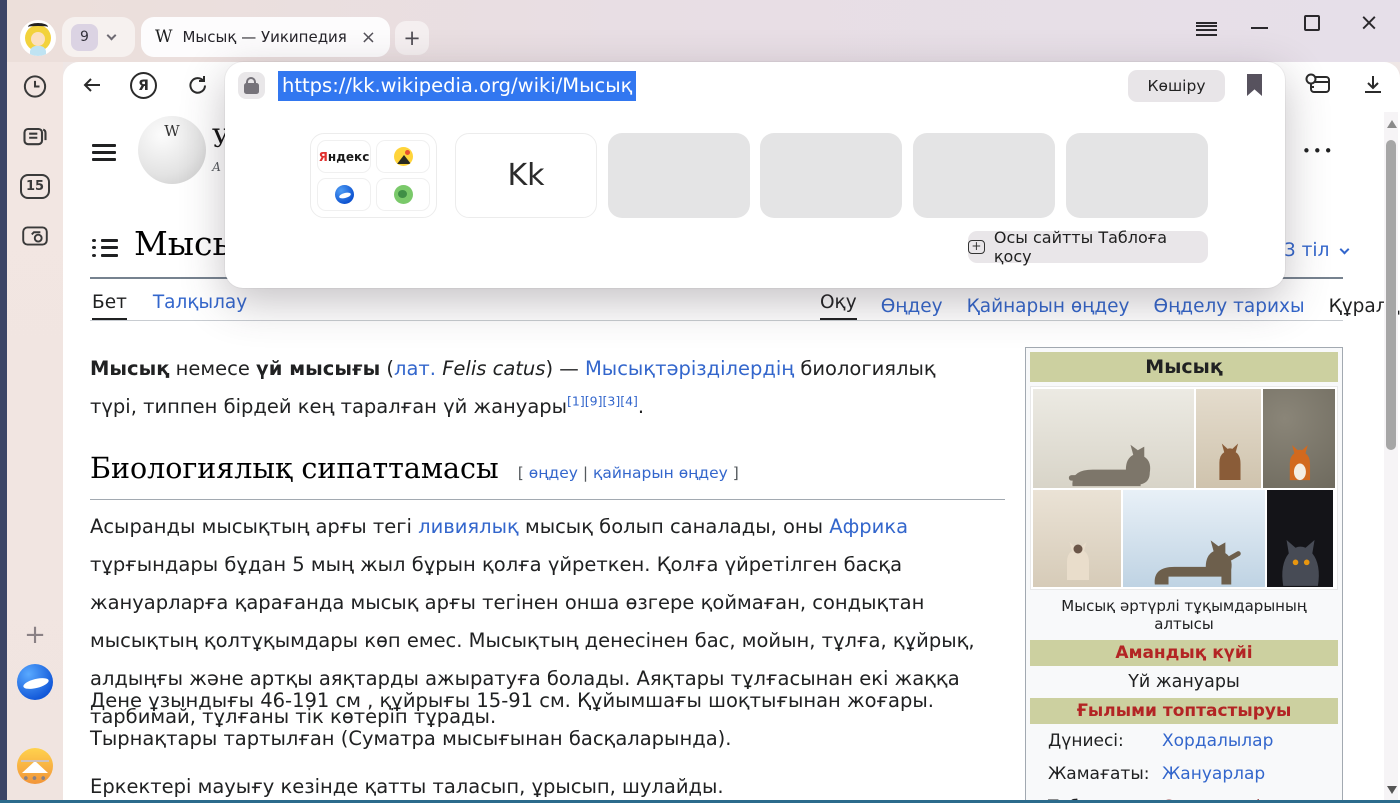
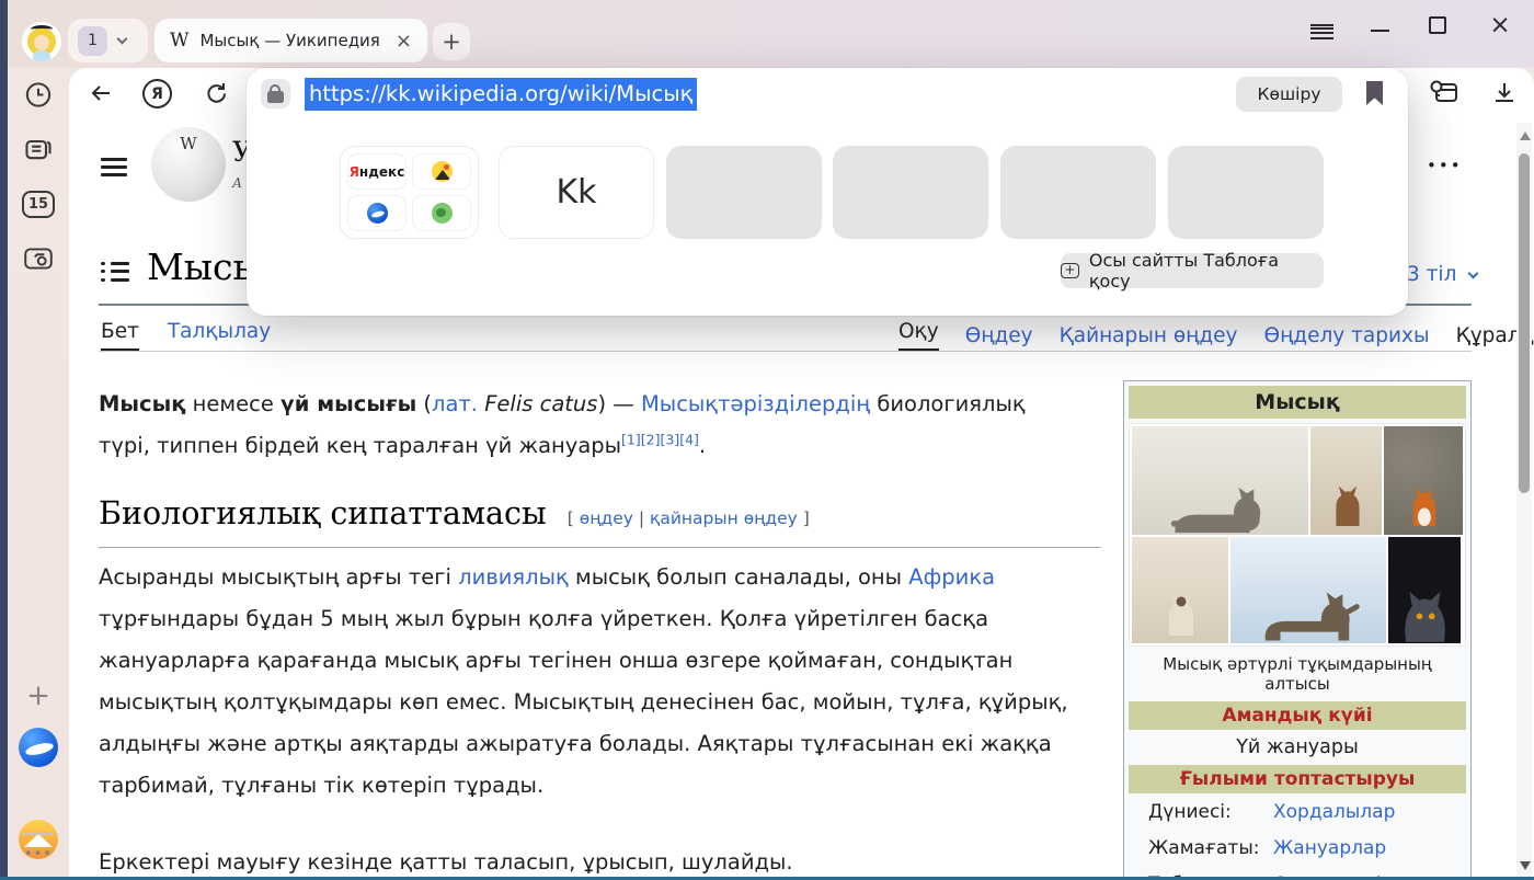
  Я
  W
  У
  А
  •••
  3 тіл
  Бет
  Талқылау
  Оқу
  Өңдеу
  Қайнарын өңдеу
  Өңделу тарихы
- Мысық немесе үй мысығы (лат. Felis catus) — Мысықтәрізділердің биологиялық түрі, типпен бірдей кең таралған үй жануары[1][9][3][4].
+ Мысық немесе үй мысығы (лат. Felis catus) — Мысықтәрізділердің биологиялық түрі, типпен бірдей кең таралған үй жануары[1][2][3][4].
  Биологиялық сипаттамасы [ өңдеу | қайнарын өңдеу ]
  Асыранды мысықтың арғы тегі ливиялық мысық болып саналады, оны Африка тұрғындары бұдан 5 мың жыл бұрын қолға үйреткен. Қолға үйретілген басқа жануарларға қарағанда мысық арғы тегінен онша өзгере қоймаған, сондықтан мысықтың қолтұқымдары көп емес. Мысықтың денесінен бас, мойын, тұлға, құйрық, алдыңғы және артқы аяқтарды ажыратуға болады. Аяқтары тұлғасынан екі жаққа тарбимай, тұлғаны тік көтеріп тұрады.
- Дене ұзындығы 46-191 см , құйрығы 15-91 см. Құйымшағы шоқтығынан жоғары. Тырнақтары тартылған (Суматра мысығынан басқаларында).
  Еркектері мауығу кезінде қатты таласып, ұрысып, шулайды.
  Мысық
  Мысық әртүрлі тұқымдарының алтысы
  Амандық күйі
  Үй жануары
  Ғылыми топтастыруы
  Дүниесі:
  Хордалылар
  Жамағаты:
  Жануарлар
- 9
+ 1
  W
  Мысық — Уикипедия
  ×
  +
  ×
  15
  +
  •••
  https://kk.wikipedia.org/wiki/Мысық
  Көшіру
  Я
  ндекс
  Kk
  +
  Осы сайтты Таблоға қосу
